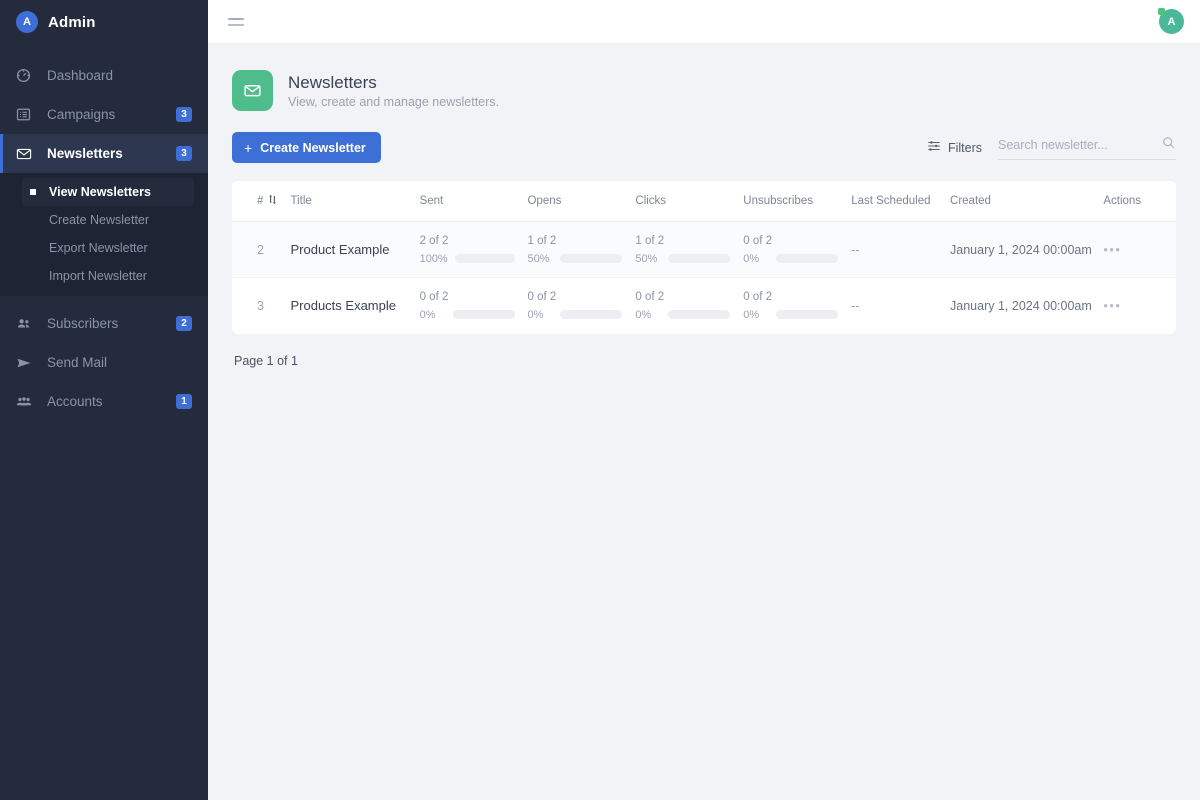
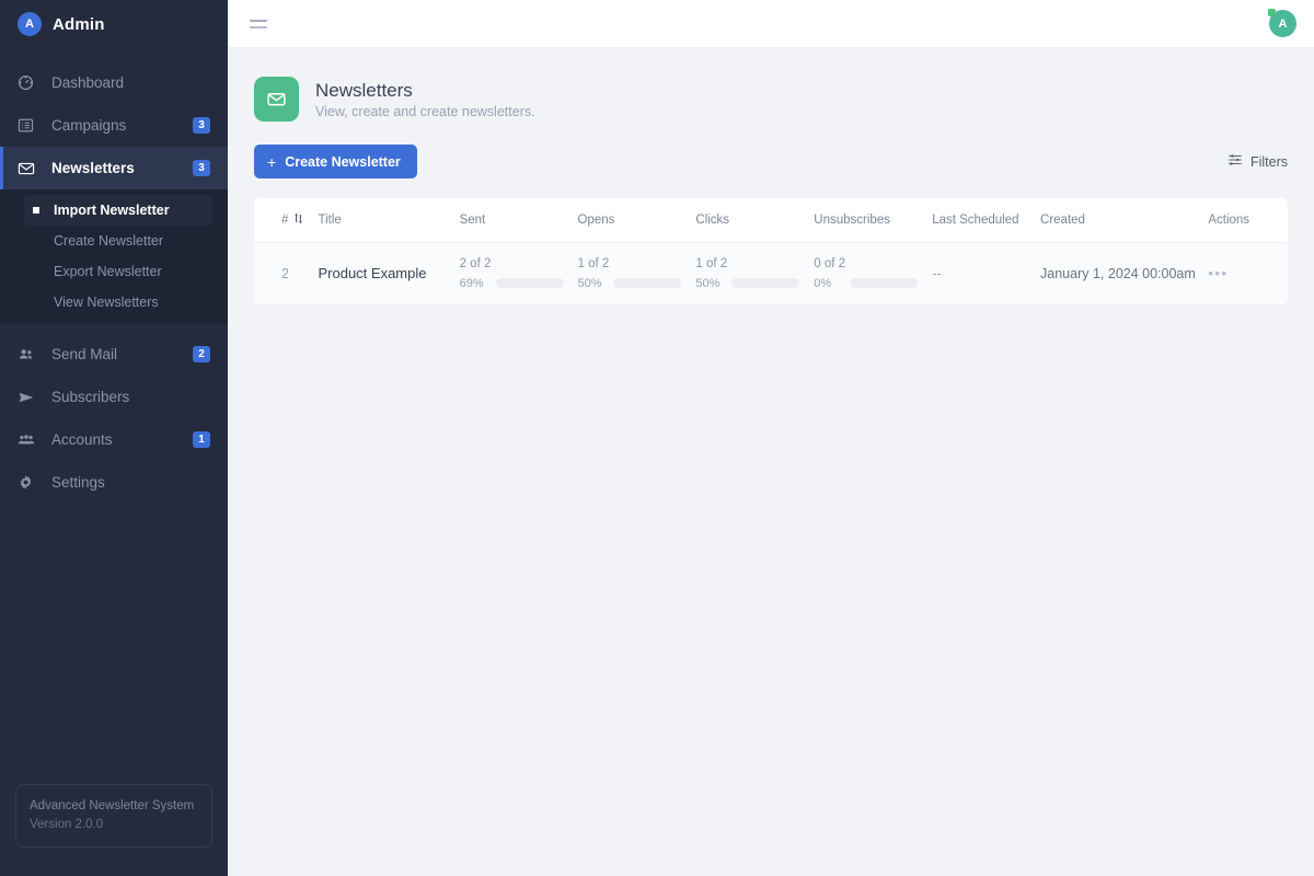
  A
  Admin
  Dashboard
  Campaigns
  3
  Newsletters
  3
- View Newsletters
+ Import Newsletter
  Create Newsletter
  Export Newsletter
- Import Newsletter
+ View Newsletters
- Subscribers
+ Send Mail
  2
- Send Mail
+ Subscribers
  Accounts
  1
+ Settings
+ Advanced Newsletter System
+ Version 2.0.0
  A
  Newsletters
- View, create and manage newsletters.
+ View, create and create newsletters.
  +
  Create Newsletter
  Filters
- Search newsletter...
  #	Title	Sent	Opens	Clicks	Unsubscribes	Last Scheduled	Created	Actions
- 2	Product Example	2 of 2100%	1 of 250%	1 of 250%	0 of 20%	--	January 1, 2024 00:00am	•••
+ 2	Product Example	2 of 269%	1 of 250%	1 of 250%	0 of 20%	--	January 1, 2024 00:00am	•••
- 3	Products Example	0 of 20%	0 of 20%	0 of 20%	0 of 20%	--	January 1, 2024 00:00am	•••
- Page 1 of 1
